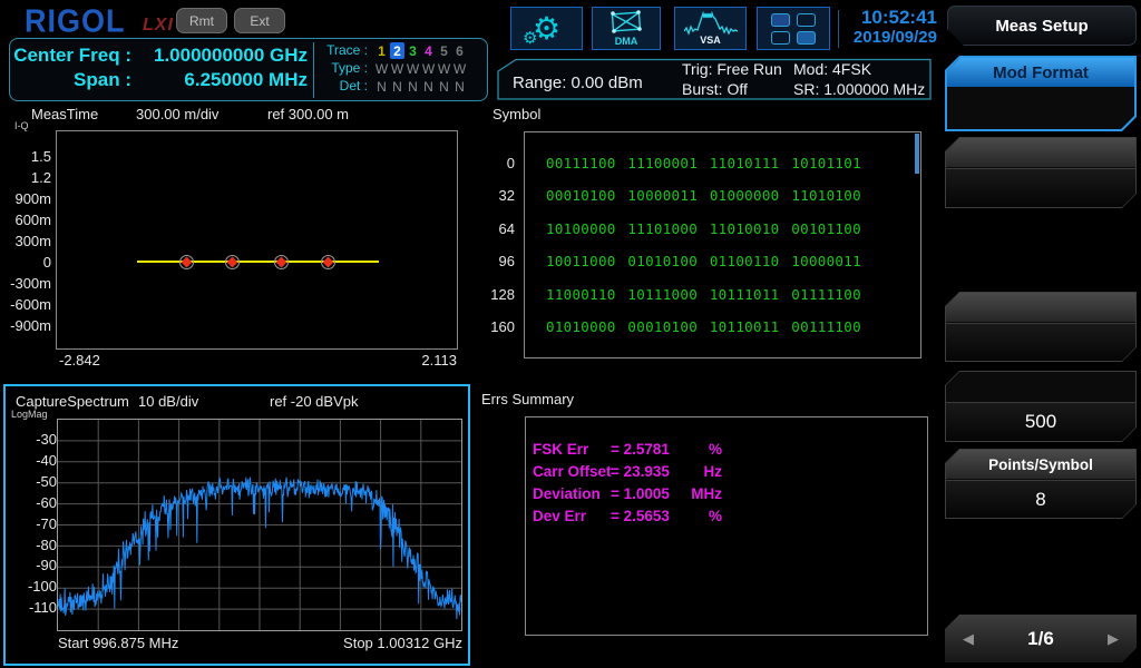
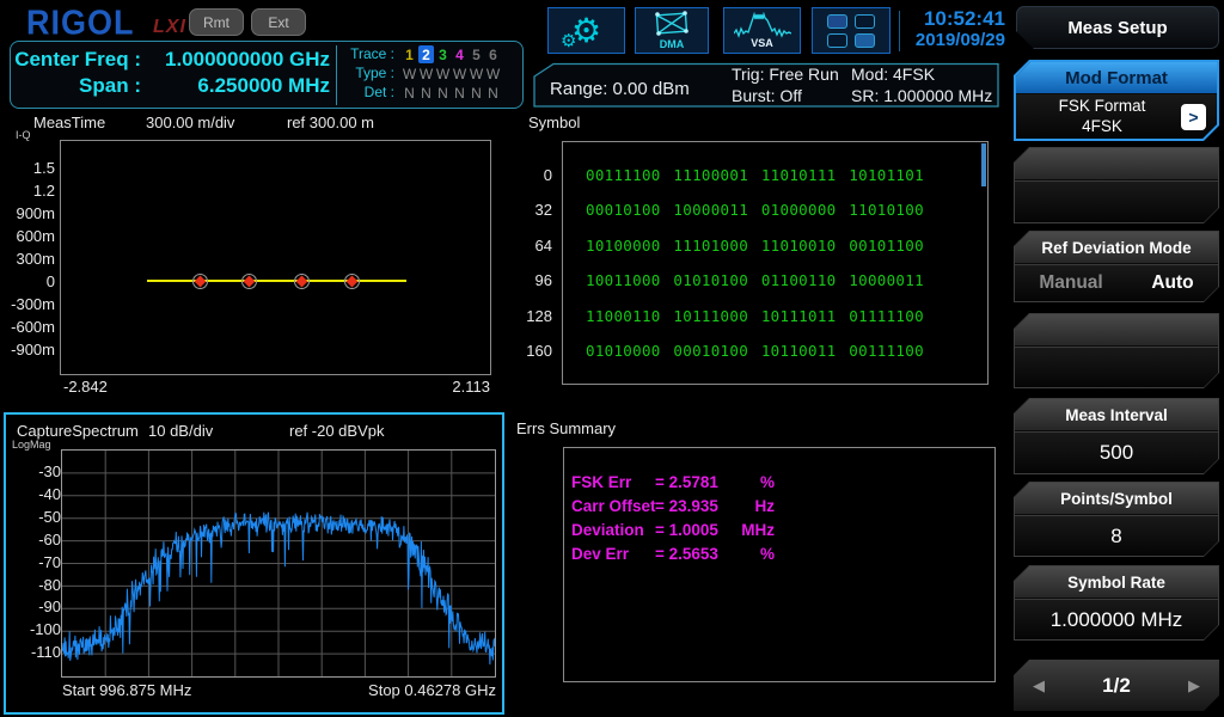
  RIGOL
  LXI
  Rmt
  Ext
  ⚙
  ⚙
  DMA
  VSA
  10:52:41
  2019/09/29
  Center Freq :
  1.000000000 GHz
  Span :
  6.250000 MHz
  Trace :
  1
  2
  3
  4
  5
  6
  Type :
  W
  W
  W
  W
  W
  W
  Det :
  N
  N
  N
  N
  N
  N
  Range: 0.00 dBm
  Trig: Free Run
  Burst: Off
  Mod: 4FSK
  SR: 1.000000 MHz
  MeasTime
  300.00 m/div
  ref 300.00 m
  I-Q
  1.5
  1.2
  900m
  600m
  300m
  0
  -300m
  -600m
  -900m
  -2.842
  2.113
  Symbol
  0
  00111100 11100001 11010111 10101101
  32
  00010100 10000011 01000000 11010100
  64
  10100000 11101000 11010010 00101100
  96
  10011000 01010100 01100110 10000011
  128
  11000110 10111000 10111011 01111100
  160
  01010000 00010100 10110011 00111100
  CaptureSpectrum
  10 dB/div
  ref -20 dBVpk
  LogMag
  -30
  -40
  -50
  -60
  -70
  -80
  -90
  -100
  -110
  Start 996.875 MHz
- Stop 1.00312 GHz
+ Stop 0.46278 GHz
  Errs Summary
  FSK Err
  = 2.5781
  %
  Carr Offset
  = 23.935
  Hz
  Deviation
  = 1.0005
  MHz
  Dev Err
  = 2.5653
  %
  Meas Setup
  Mod Format
+ FSK Format
+ 4FSK
+ >
+ Ref Deviation Mode
+ Manual
+ Auto
+ Meas Interval
  500
  Points/Symbol
  8
+ Symbol Rate
+ 1.000000 MHz
  ◀
- 1/6
+ 1/2
  ▶
